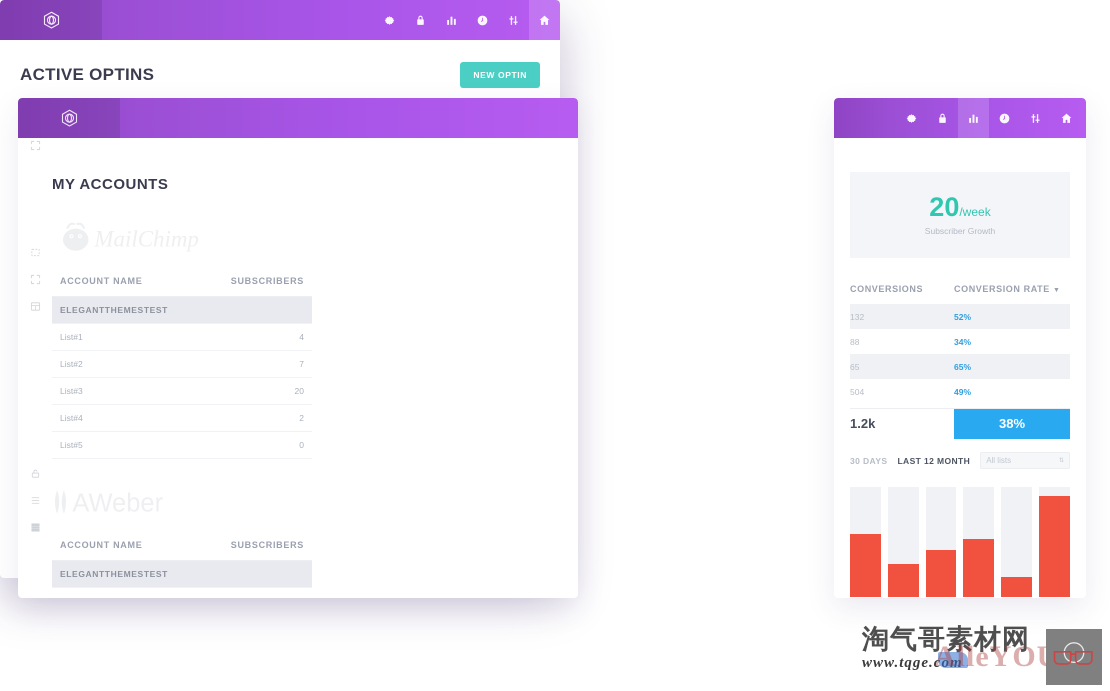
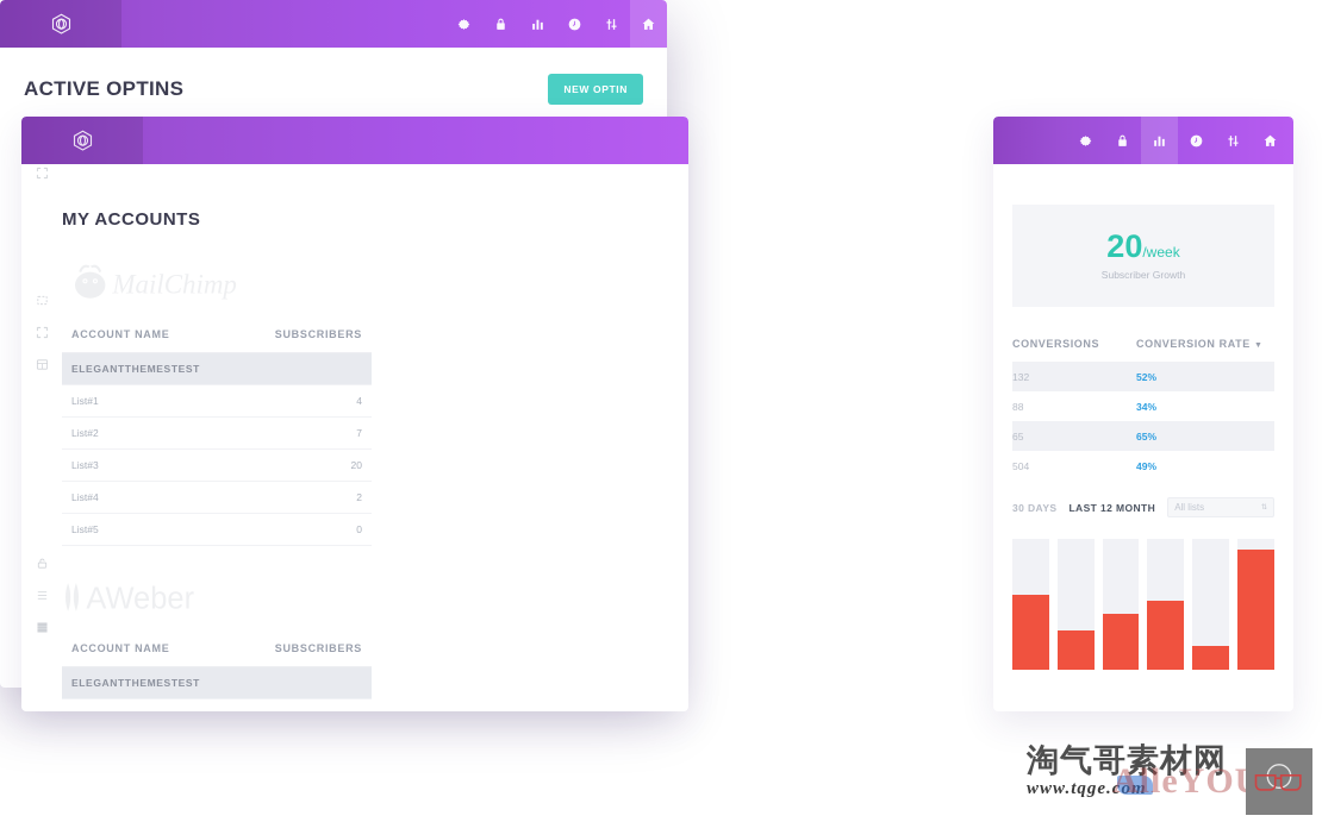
  MY ACCOUNTS
  ACCOUNT NAME
  SUBSCRIBERS
  ELEGANTTHEMESTEST
  List#1
  4
  List#2
  7
  List#3
  20
  List#4
  2
  List#5
  0
  ACCOUNT NAME
  SUBSCRIBERS
  ELEGANTTHEMESTEST
  20/week
  Subscriber Growth
  CONVERSIONS
  CONVERSION RATE
  132
  52%
  88
  34%
  65
  65%
  504
  49%
- 1.2k
- 38%
  30 DAYS
  LAST 12 MONTH
  All lists
  ACTIVE OPTINS
  NEW OPTIN
  淘气哥素材网
  www.tqge.com
  AlleYO
